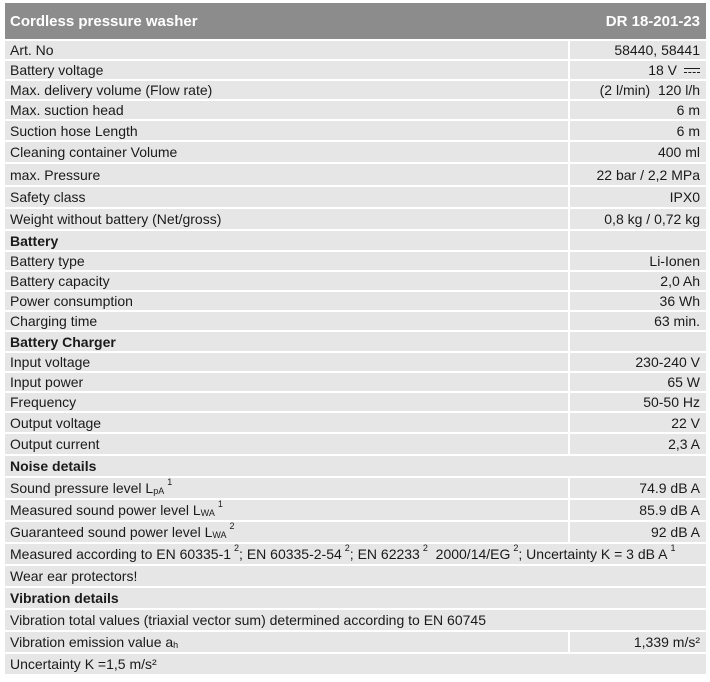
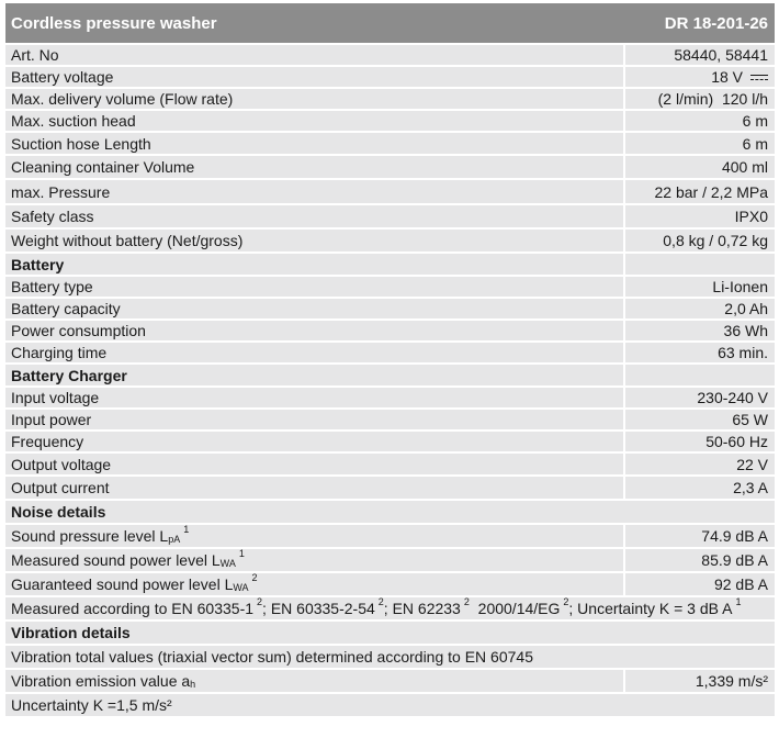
  Cordless pressure washer
- DR 18-201-23
+ DR 18-201-26
  Art. No
  58440, 58441
  Battery voltage
  18 V
  Max. delivery volume (Flow rate)
  (2 l/min) 120 l/h
  Max. suction head
  6 m
  Suction hose Length
  6 m
  Cleaning container Volume
  400 ml
  max. Pressure
  22 bar / 2,2 MPa
  Safety class
  IPX0
  Weight without battery (Net/gross)
  0,8 kg / 0,72 kg
  Battery
  Battery type
  Li-Ionen
  Battery capacity
  2,0 Ah
  Power consumption
  36 Wh
  Charging time
  63 min.
  Battery Charger
  Input voltage
  230-240 V
  Input power
  65 W
  Frequency
- 50-50 Hz
+ 50-60 Hz
  Output voltage
  22 V
  Output current
  2,3 A
  Noise details
  Sound pressure level L
  pA
  1
  74.9 dB A
  Measured sound power level L
  WA
  1
  85.9 dB A
  Guaranteed sound power level L
  WA
  2
  92 dB A
  Measured according to EN 60335-1
  2
  ; EN 60335-2-54
  2
  ; EN 62233
  2
  2000/14/EG
  2
  ; Uncertainty K = 3 dB A
  1
- Wear ear protectors!
  Vibration details
  Vibration total values (triaxial vector sum) determined according to EN 60745
  Vibration emission value a
  h
  1,339 m/s²
  Uncertainty K =1,5 m/s²
